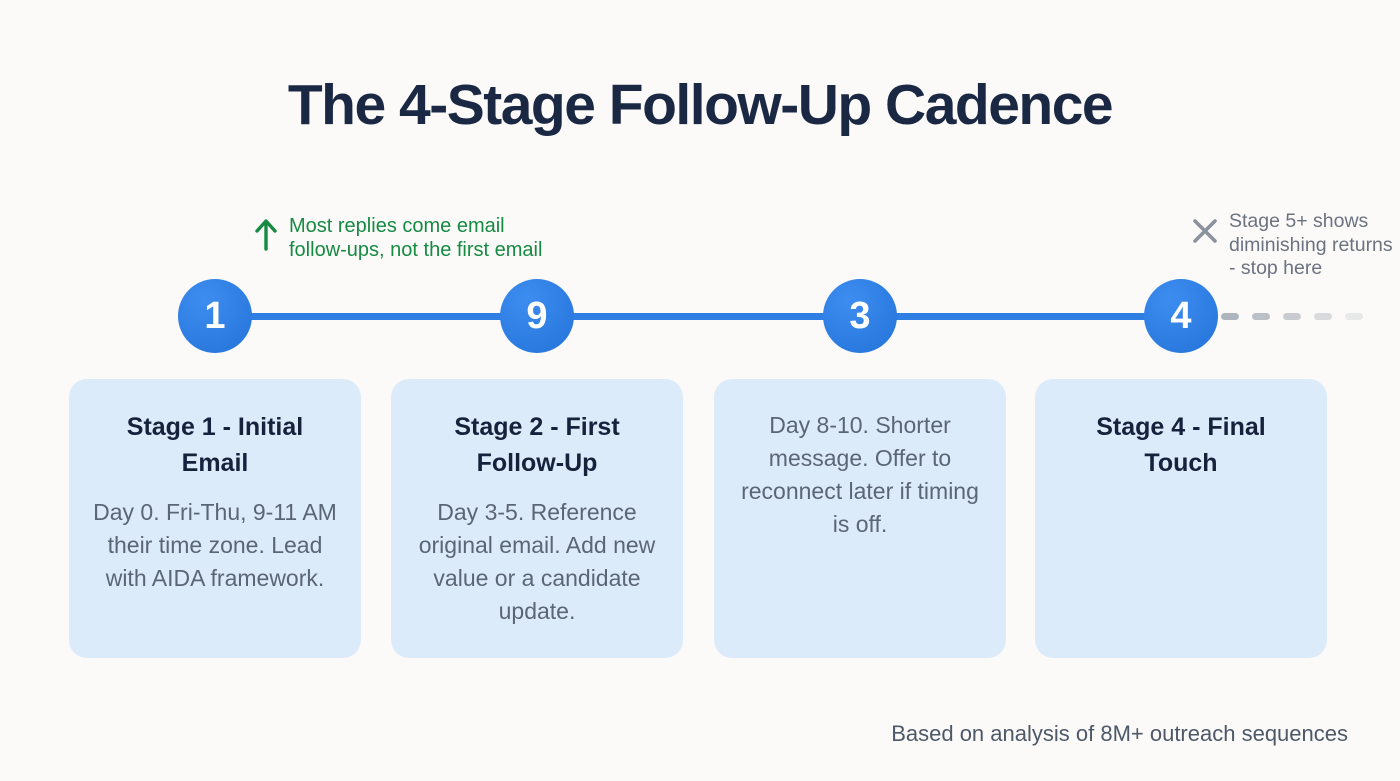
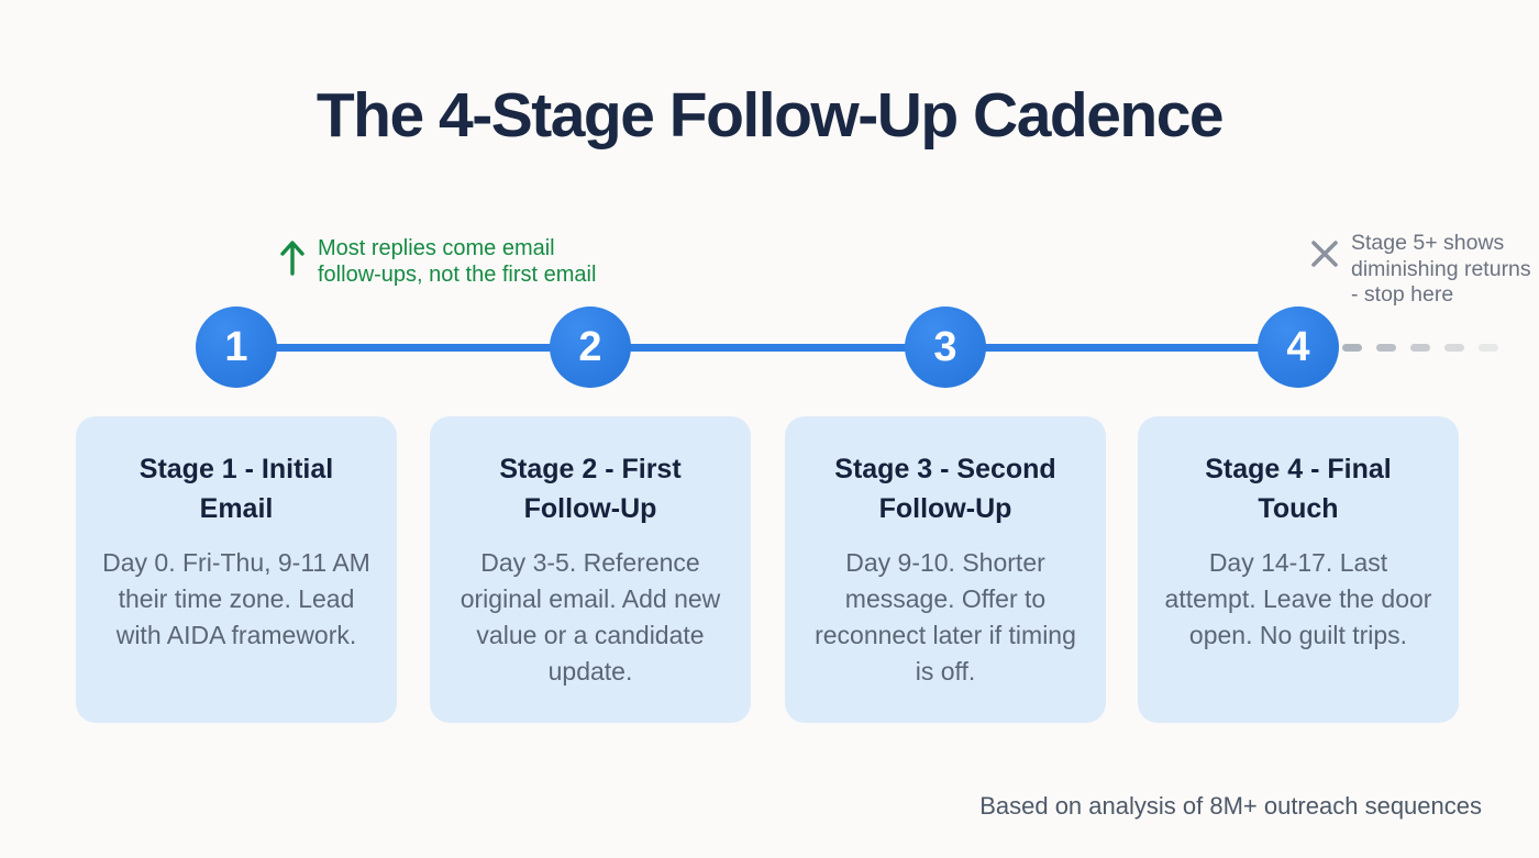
  The 4-Stage Follow-Up Cadence
  Most replies come email follow-ups, not the first email
  Stage 5+ shows diminishing returns - stop here
  1
- 9
+ 2
  3
  4
  Stage 1 - Initial Email
  Day 0. Fri-Thu, 9-11 AM their time zone. Lead with AIDA framework.
  Stage 2 - First Follow-Up
  Day 3-5. Reference original email. Add new value or a candidate update.
+ Stage 3 - Second Follow-Up
- Day 8-10. Shorter message. Offer to reconnect later if timing is off.
+ Day 9-10. Shorter message. Offer to reconnect later if timing is off.
  Stage 4 - Final Touch
+ Day 14-17. Last attempt. Leave the door open. No guilt trips.
  Based on analysis of 8M+ outreach sequences
